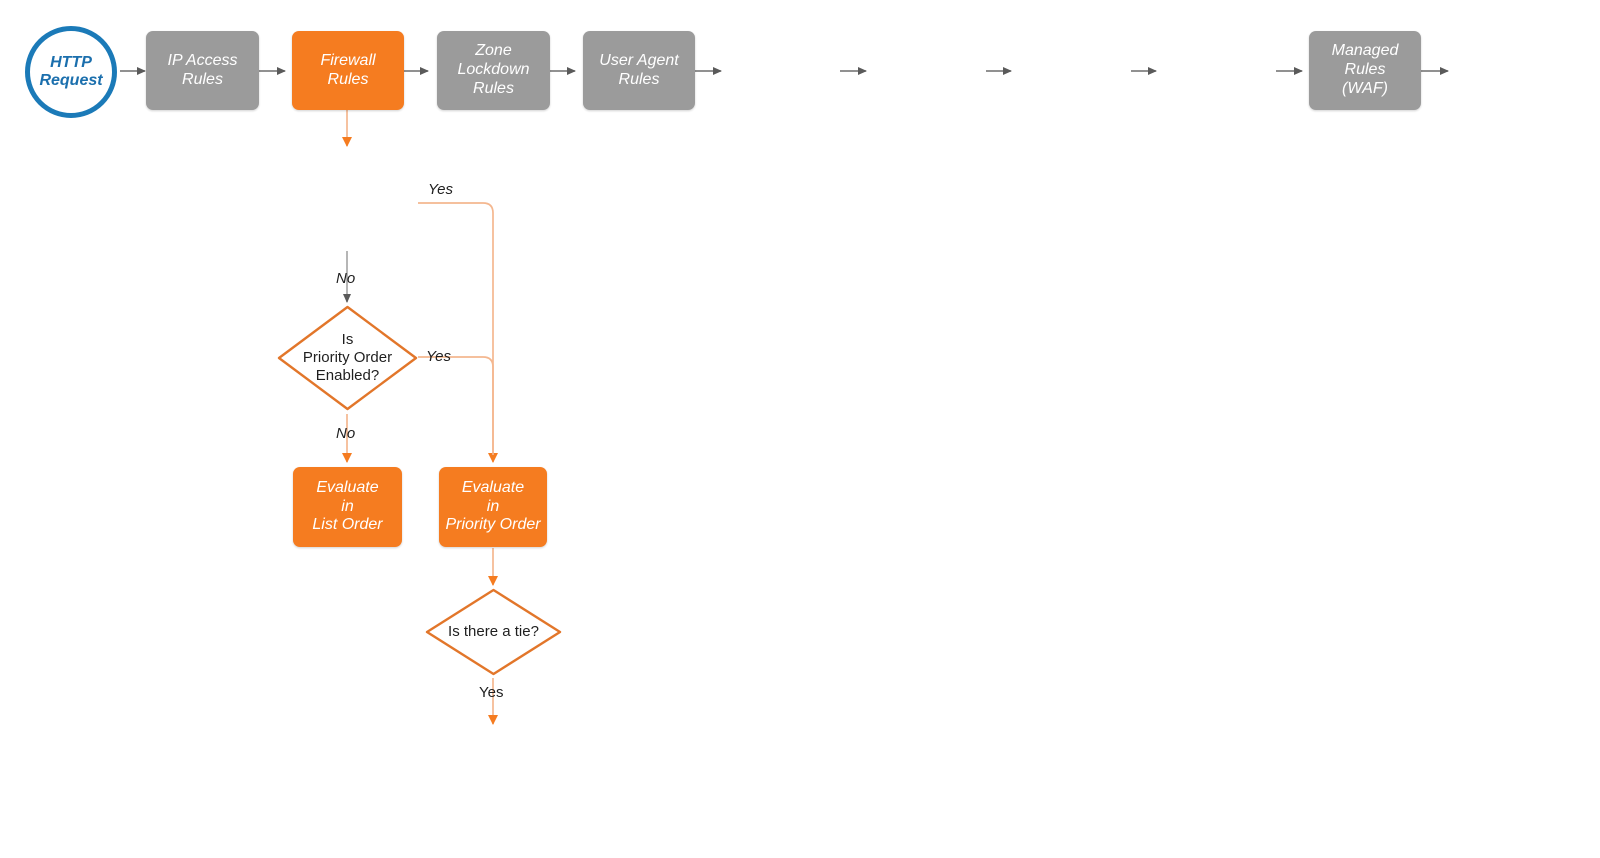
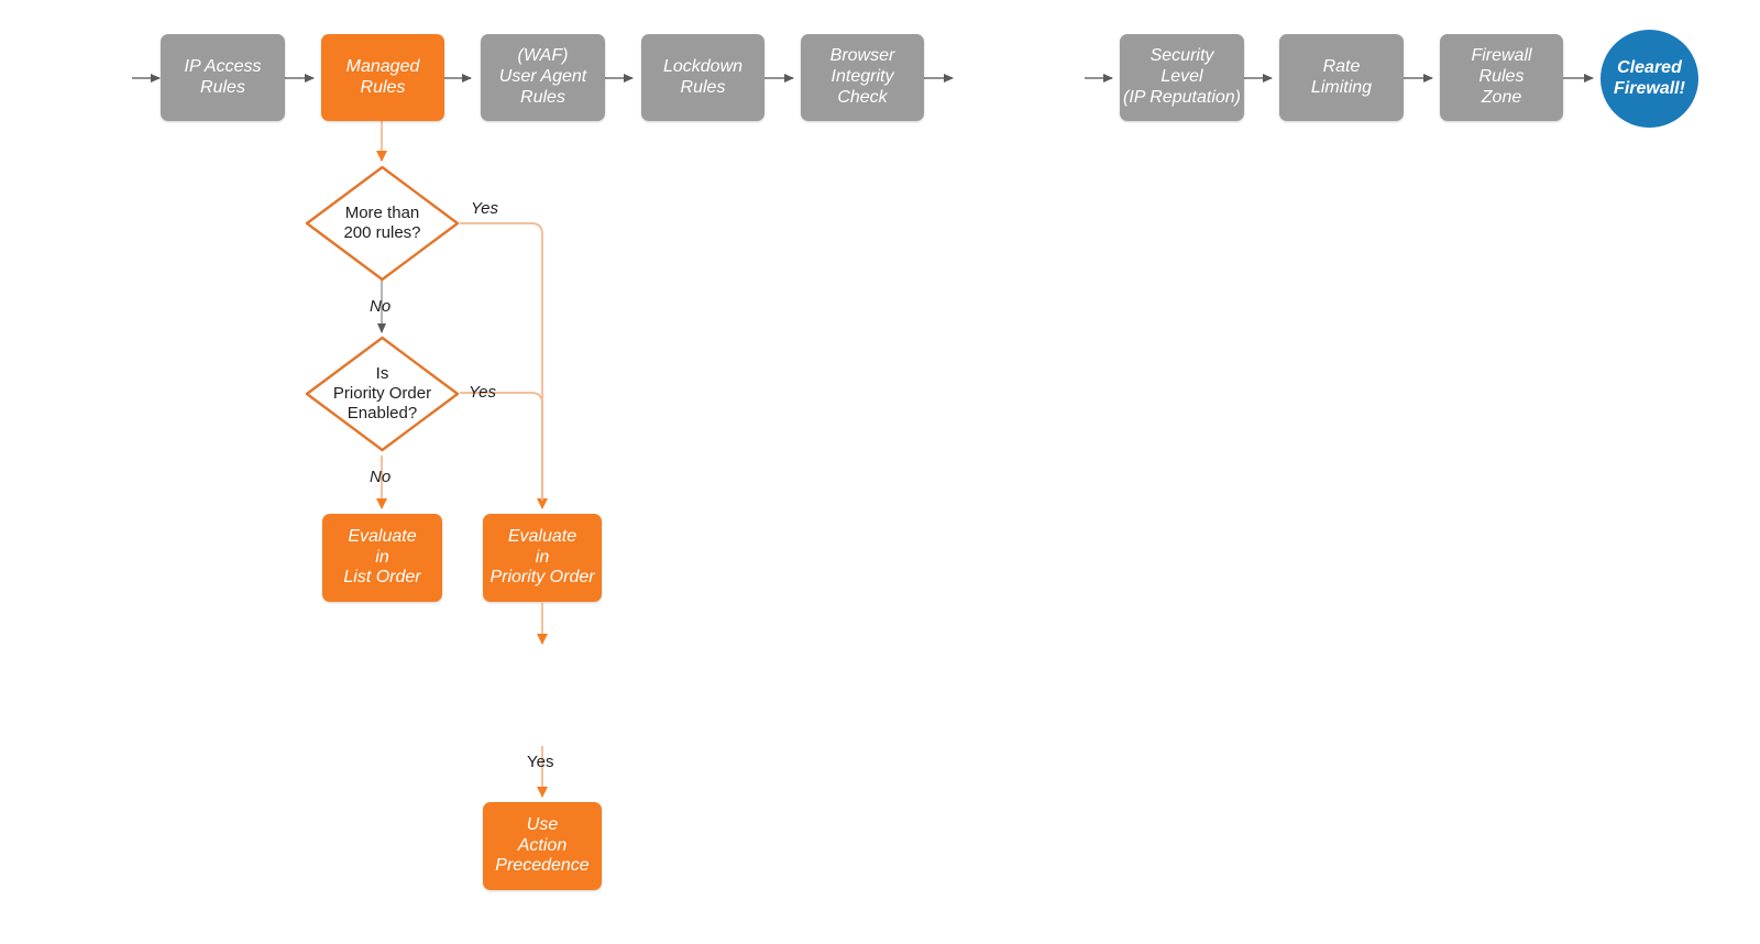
- HTTP
- Request
  IP Access
  Rules
- Firewall
+ Managed
  Rules
- Zone
+ (WAF)
- Lockdown
+ User Agent
  Rules
- User Agent
+ Lockdown
  Rules
+ Browser
+ Integrity
+ Check
+ Security
+ Level
+ (IP Reputation)
+ Rate
+ Limiting
- Managed
+ Firewall
  Rules
- (WAF)
+ Zone
+ Cleared
+ Firewall!
+ More than
+ 200 rules?
  Is
  Priority Order
  Enabled?
- Is there a tie?
  Evaluate
  in
  List Order
  Evaluate
  in
  Priority Order
+ Use
+ Action
+ Precedence
  Yes
  No
  Yes
  No
  Yes
